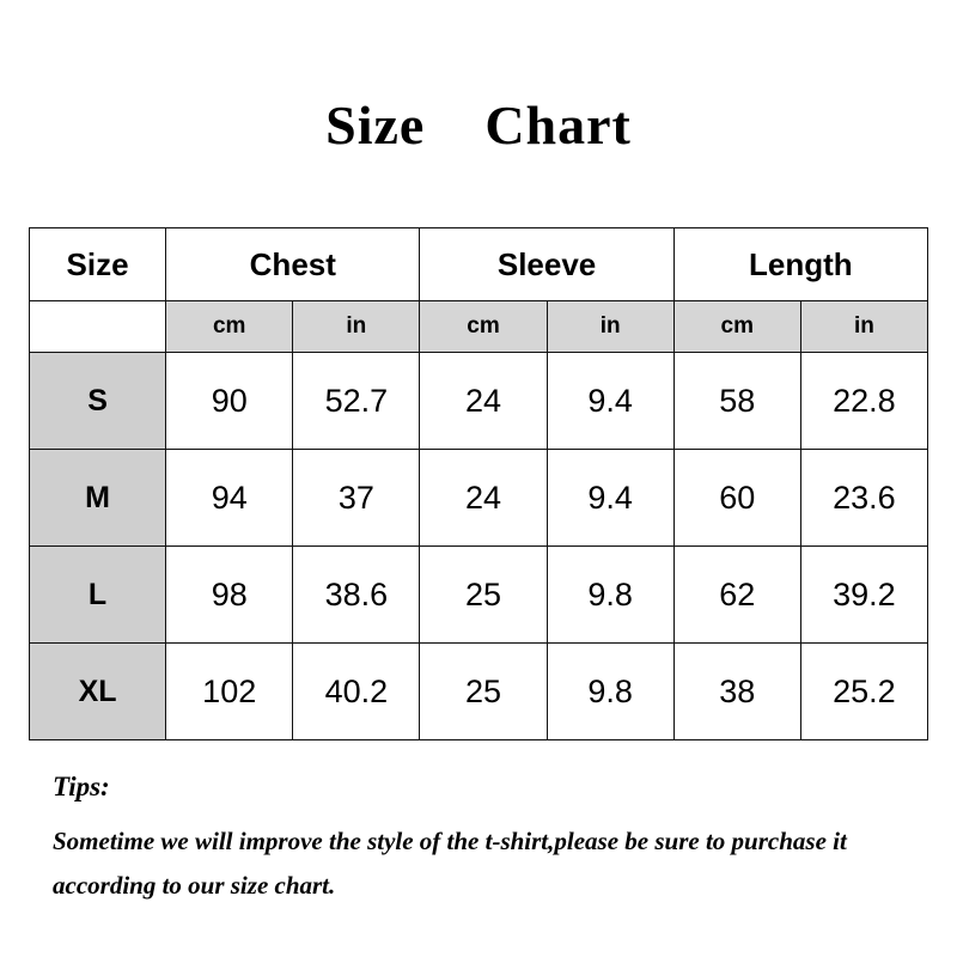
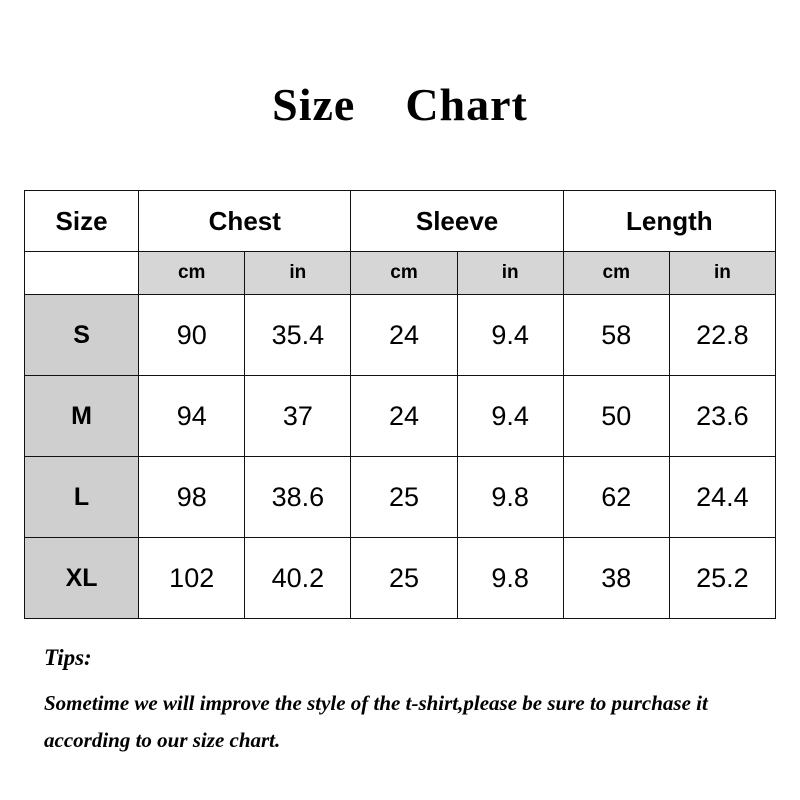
  Size Chart
  Size	Chest	Sleeve	Length
  	cm	in	cm	in	cm	in
- S	90	52.7	24	9.4	58	22.8
+ S	90	35.4	24	9.4	58	22.8
- M	94	37	24	9.4	60	23.6
+ M	94	37	24	9.4	50	23.6
- L	98	38.6	25	9.8	62	39.2
+ L	98	38.6	25	9.8	62	24.4
  XL	102	40.2	25	9.8	38	25.2
  Tips:
  Sometime we will improve the style of the t-shirt,please be sure to purchase it according to our size chart.
